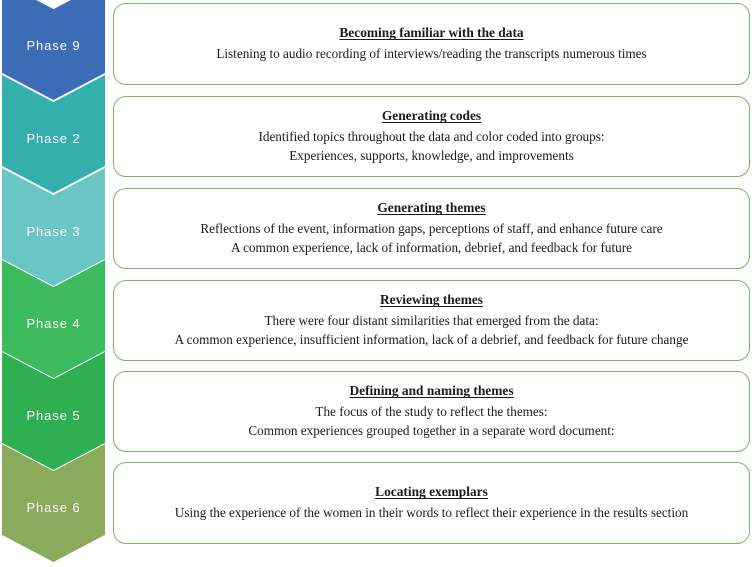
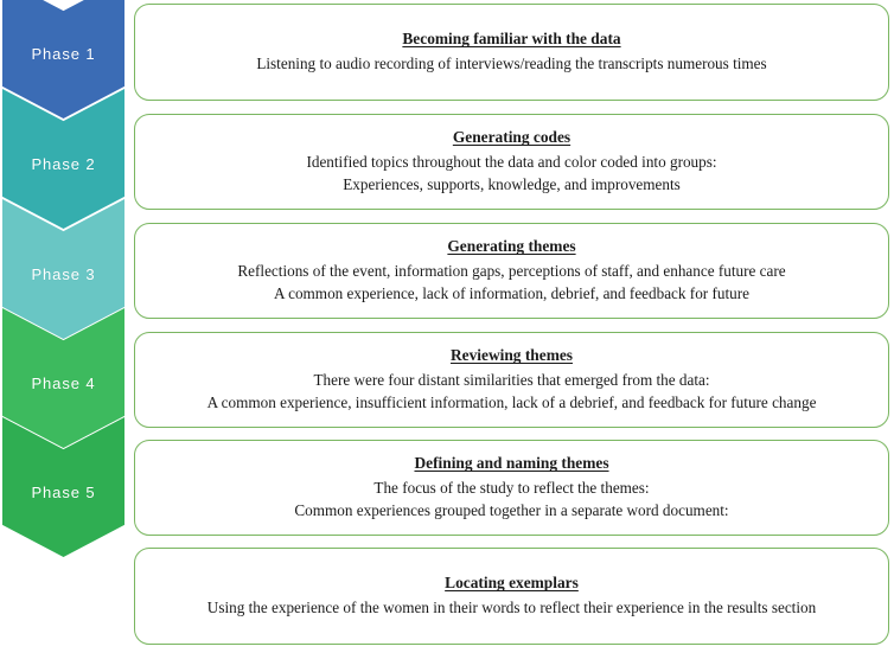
- Phase 9
+ Phase 1
  Phase 2
  Phase 3
  Phase 4
  Phase 5
- Phase 6
  Becoming familiar with the data
  Listening to audio recording of interviews/reading the transcripts numerous times
  Generating codes
  Identified topics throughout the data and color coded into groups:
  Experiences, supports, knowledge, and improvements
  Generating themes
  Reflections of the event, information gaps, perceptions of staff, and enhance future care
  A common experience, lack of information, debrief, and feedback for future
  Reviewing themes
  There were four distant similarities that emerged from the data:
  A common experience, insufficient information, lack of a debrief, and feedback for future change
  Defining and naming themes
  The focus of the study to reflect the themes:
  Common experiences grouped together in a separate word document:
  Locating exemplars
  Using the experience of the women in their words to reflect their experience in the results section
